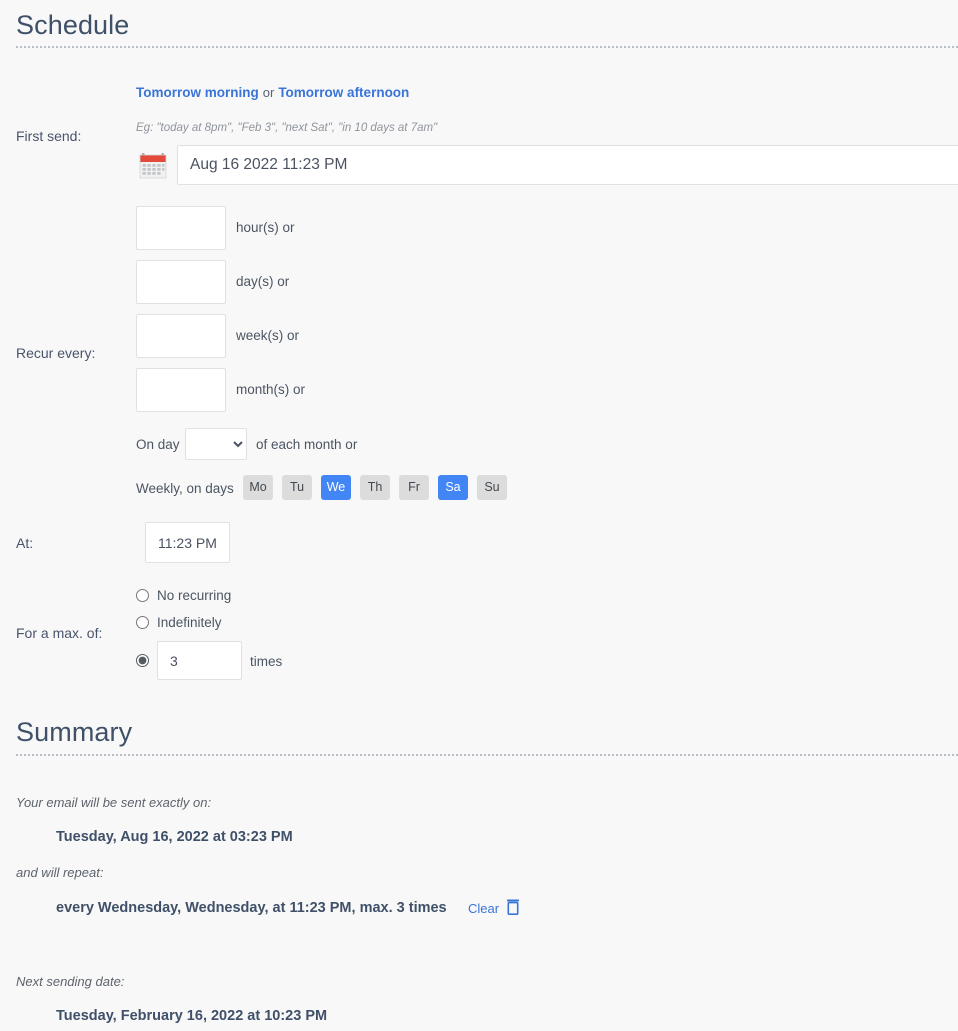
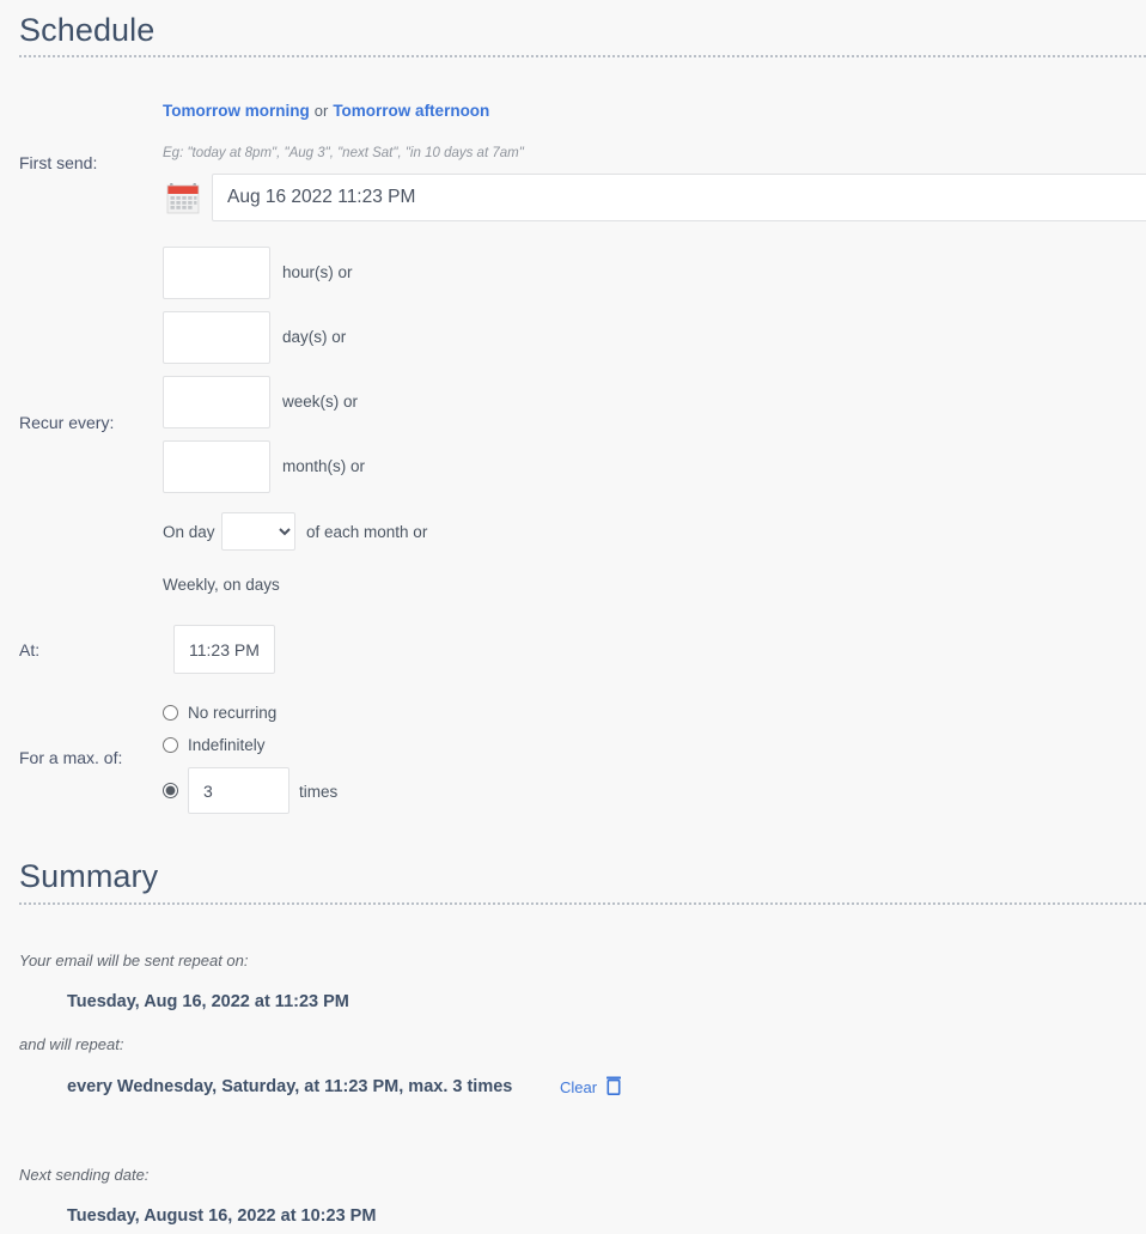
  Schedule
  Tomorrow morning or Tomorrow afternoon
  First send:
- Eg: "today at 8pm", "Feb 3", "next Sat", "in 10 days at 7am"
+ Eg: "today at 8pm", "Aug 3", "next Sat", "in 10 days at 7am"
  Aug 16 2022 11:23 PM
  Recur every:
  hour(s) or
  day(s) or
  week(s) or
  month(s) or
  On day
  of each month or
  Weekly, on days
- Mo
- Tu
- We
- Th
- Fr
- Sa
- Su
  At:
  11:23 PM
  For a max. of:
  No recurring
  Indefinitely
  3
  times
  Summary
- Your email will be sent exactly on:
+ Your email will be sent repeat on:
- Tuesday, Aug 16, 2022 at 03:23 PM
+ Tuesday, Aug 16, 2022 at 11:23 PM
  and will repeat:
- every Wednesday, Wednesday, at 11:23 PM, max. 3 times
+ every Wednesday, Saturday, at 11:23 PM, max. 3 times
  Clear
  Next sending date:
- Tuesday, February 16, 2022 at 10:23 PM
+ Tuesday, August 16, 2022 at 10:23 PM
